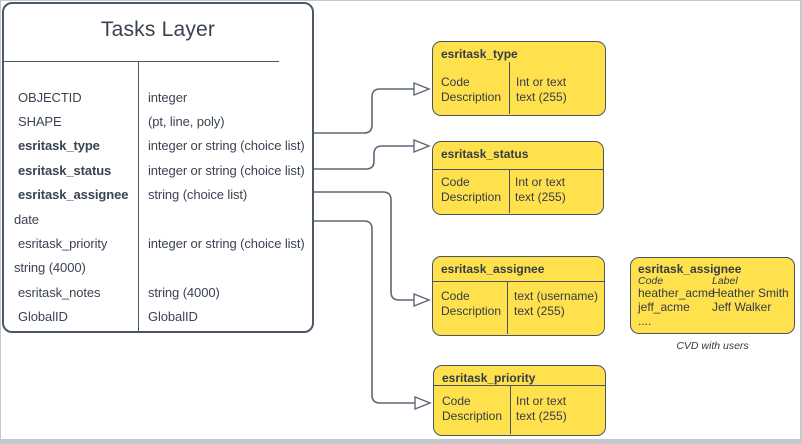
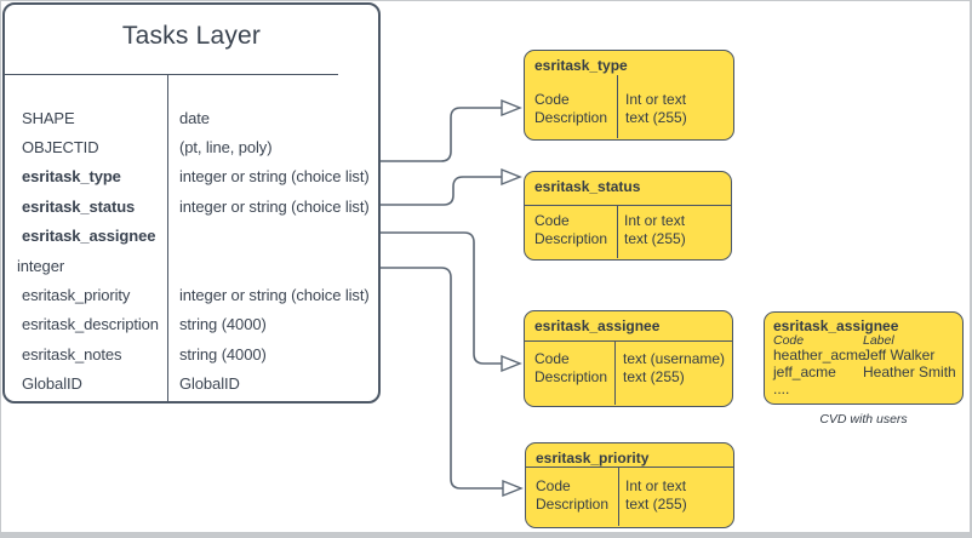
  Tasks Layer
- OBJECTID
+ SHAPE
- integer
+ date
- SHAPE
+ OBJECTID
  (pt, line, poly)
  esritask_type
  integer or string (choice list)
  esritask_status
  integer or string (choice list)
  esritask_assignee
- string (choice list)
- date
+ integer
  esritask_priority
  integer or string (choice list)
+ esritask_description
  string (4000)
  esritask_notes
  string (4000)
  GlobalID
  GlobalID
  esritask_type
  Code
  Description
  Int or text
  text (255)
  esritask_status
  Code
  Description
  Int or text
  text (255)
  esritask_assignee
  Code
  Description
  text (username)
  text (255)
  esritask_priority
  Code
  Description
  Int or text
  text (255)
  esritask_assignee
  Code
  Label
  heather_acme
- Heather Smith
+ Jeff Walker
  jeff_acme
- Jeff Walker
+ Heather Smith
  ....
  CVD with users
